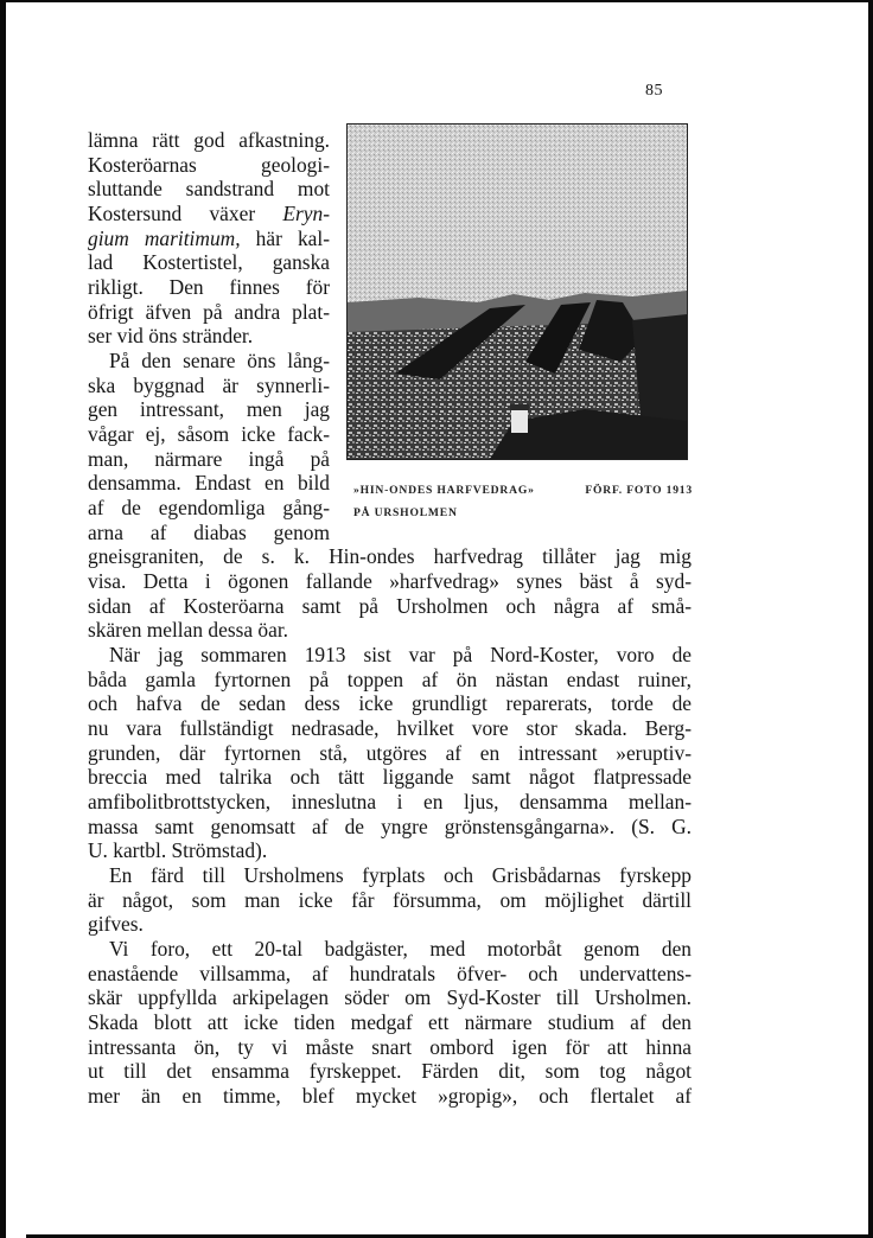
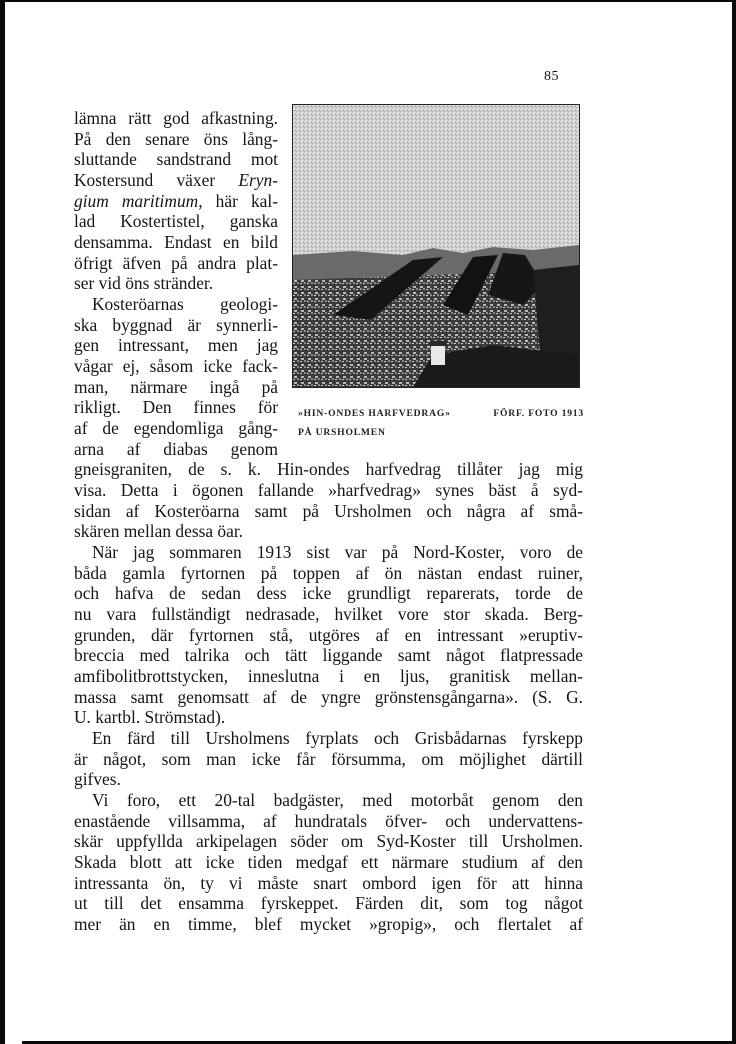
  85
  »HIN-ONDES HARFVEDRAG»
  PÅ URSHOLMEN
  FÖRF. FOTO 1913
  lämna rätt god afkastning.
- Kosteröarnas geologi-
+ På den senare öns lång-
  sluttande sandstrand mot
  Kostersund växer Eryn-
  gium maritimum, här kal-
  lad Kostertistel, ganska
- rikligt. Den finnes för
+ densamma. Endast en bild
  öfrigt äfven på andra plat-
  ser vid öns stränder.
- På den senare öns lång-
+ Kosteröarnas geologi-
  ska byggnad är synnerli-
  gen intressant, men jag
  vågar ej, såsom icke fack-
  man, närmare ingå på
- densamma. Endast en bild
+ rikligt. Den finnes för
  af de egendomliga gång-
  arna af diabas genom
  gneisgraniten, de s. k. Hin-ondes harfvedrag tillåter jag mig
  visa. Detta i ögonen fallande »harfvedrag» synes bäst å syd-
  sidan af Kosteröarna samt på Ursholmen och några af små-
  skären mellan dessa öar.
  När jag sommaren 1913 sist var på Nord-Koster, voro de
  båda gamla fyrtornen på toppen af ön nästan endast ruiner,
  och hafva de sedan dess icke grundligt reparerats, torde de
  nu vara fullständigt nedrasade, hvilket vore stor skada. Berg-
  grunden, där fyrtornen stå, utgöres af en intressant »eruptiv-
  breccia med talrika och tätt liggande samt något flatpressade
- amfibolitbrottstycken, inneslutna i en ljus, densamma mellan-
+ amfibolitbrottstycken, inneslutna i en ljus, granitisk mellan-
  massa samt genomsatt af de yngre grönstensgångarna». (S. G.
  U. kartbl. Strömstad).
  En färd till Ursholmens fyrplats och Grisbådarnas fyrskepp
  är något, som man icke får försumma, om möjlighet därtill
  gifves.
  Vi foro, ett 20-tal badgäster, med motorbåt genom den
  enastående villsamma, af hundratals öfver- och undervattens-
  skär uppfyllda arkipelagen söder om Syd-Koster till Ursholmen.
  Skada blott att icke tiden medgaf ett närmare studium af den
  intressanta ön, ty vi måste snart ombord igen för att hinna
  ut till det ensamma fyrskeppet. Färden dit, som tog något
  mer än en timme, blef mycket »gropig», och flertalet af
